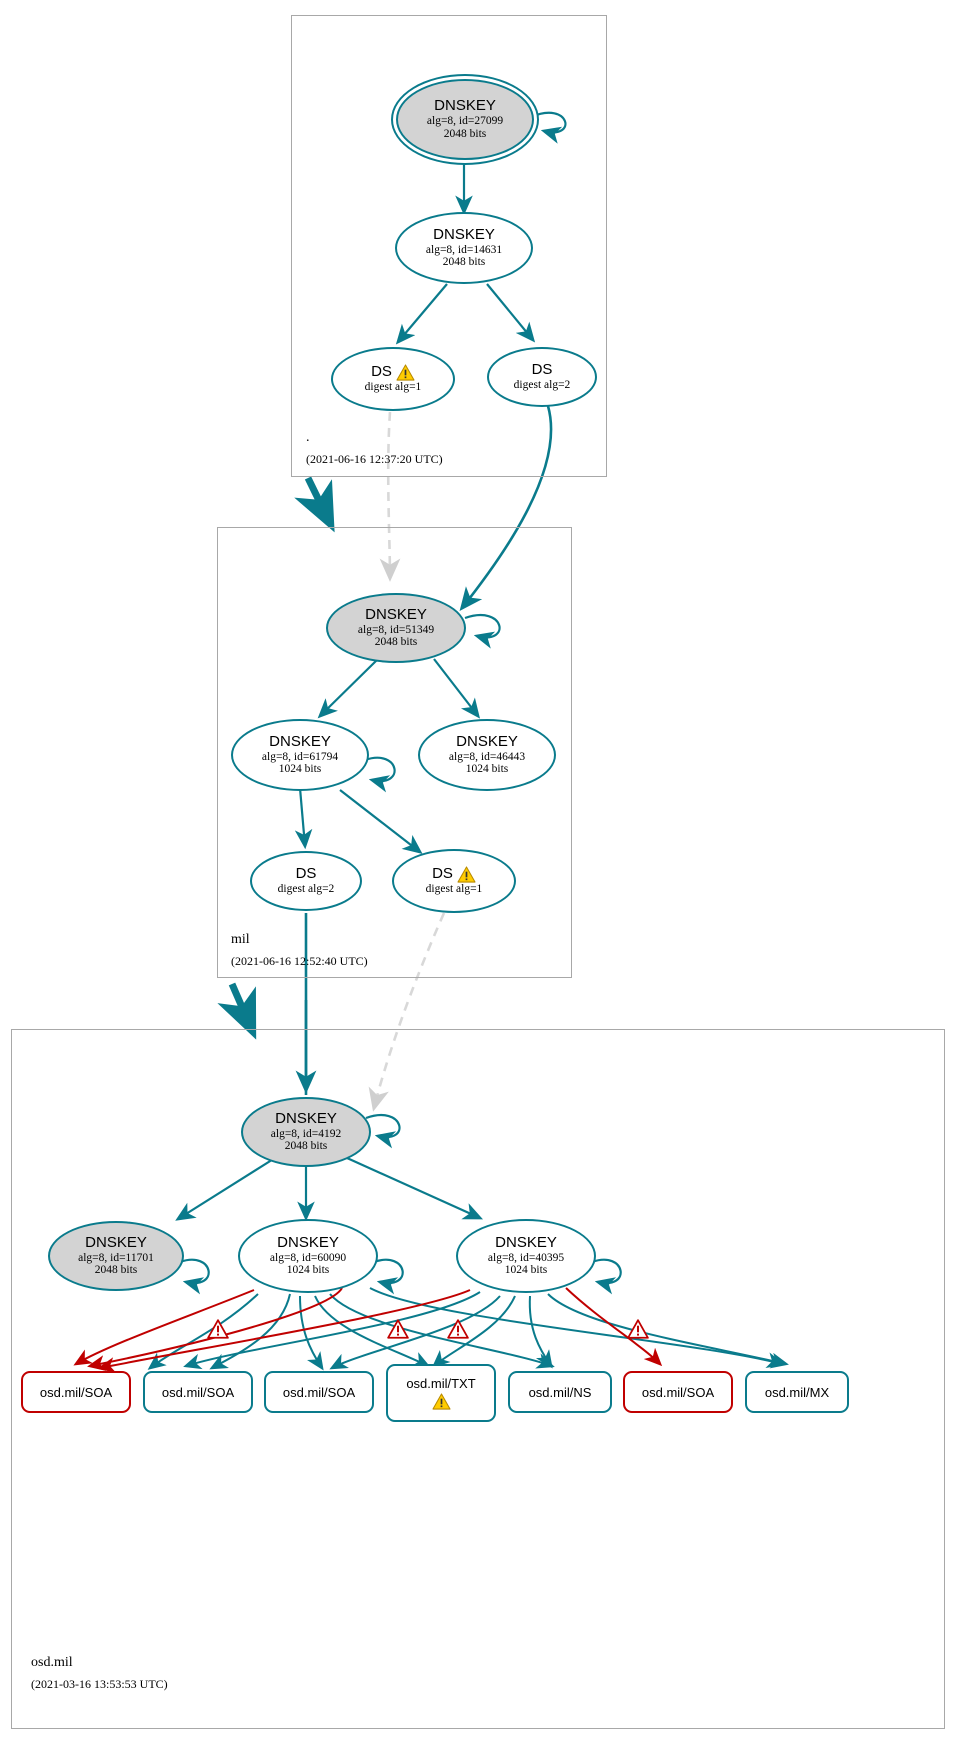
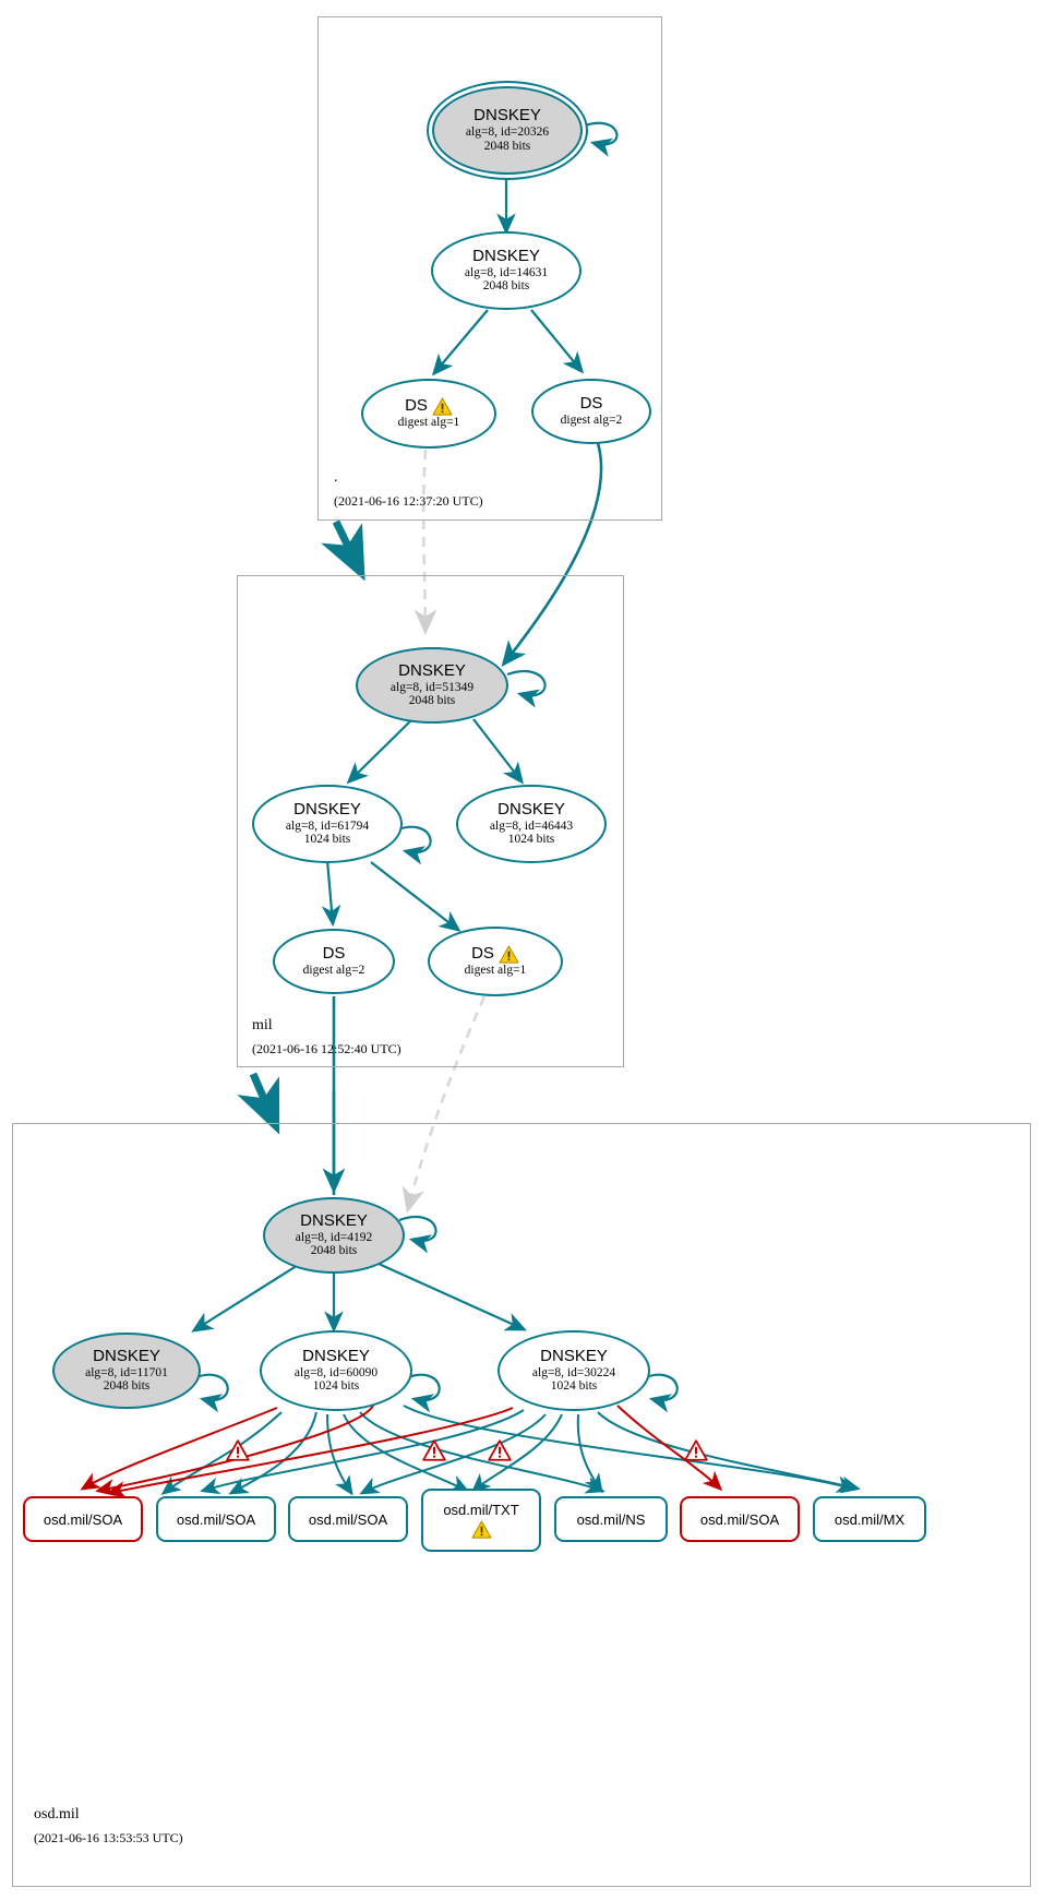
  .
  (2021-06-16 12:37:20 UTC)
  DNSKEY
- alg=8, id=27099
+ alg=8, id=20326
  2048 bits
  DNSKEY
  alg=8, id=14631
  2048 bits
  DS
  digest alg=1
  DS
  digest alg=2
  mil
  (2021-06-16 12:52:40 UTC)
  DNSKEY
  alg=8, id=51349
  2048 bits
  DNSKEY
  alg=8, id=61794
  1024 bits
  DNSKEY
  alg=8, id=46443
  1024 bits
  DS
  digest alg=2
  DS
  digest alg=1
  osd.mil
- (2021-03-16 13:53:53 UTC)
+ (2021-06-16 13:53:53 UTC)
  DNSKEY
  alg=8, id=4192
  2048 bits
  DNSKEY
  alg=8, id=11701
  2048 bits
  DNSKEY
  alg=8, id=60090
  1024 bits
  DNSKEY
- alg=8, id=40395
+ alg=8, id=30224
  1024 bits
  osd.mil/SOA
  osd.mil/SOA
  osd.mil/SOA
  osd.mil/TXT
  osd.mil/NS
  osd.mil/SOA
  osd.mil/MX
